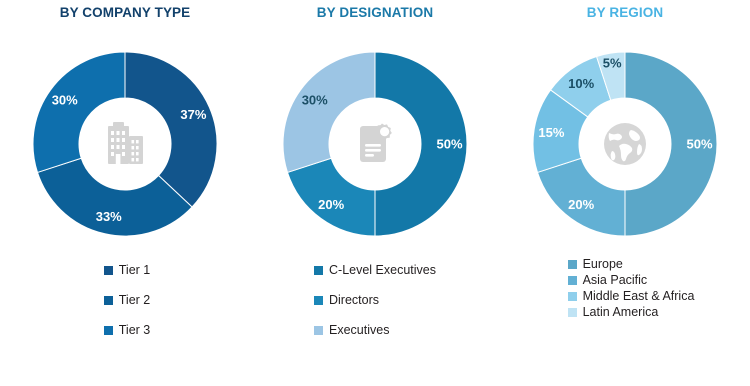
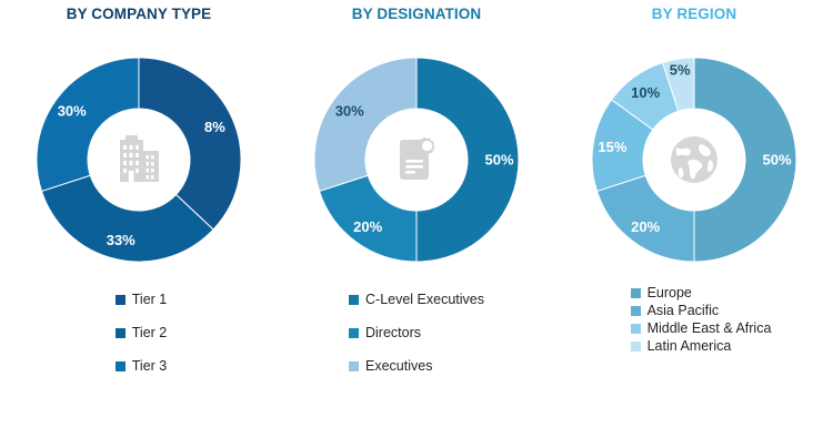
  BY COMPANY TYPE
- 37%
+ 8%
  33%
  30%
  Tier 1
  Tier 2
  Tier 3
  BY DESIGNATION
  50%
  20%
  30%
  C-Level Executives
  Directors
  Executives
  BY REGION
  50%
  20%
  15%
  10%
  5%
  Europe
  Asia Pacific
  Middle East & Africa
  Latin America
